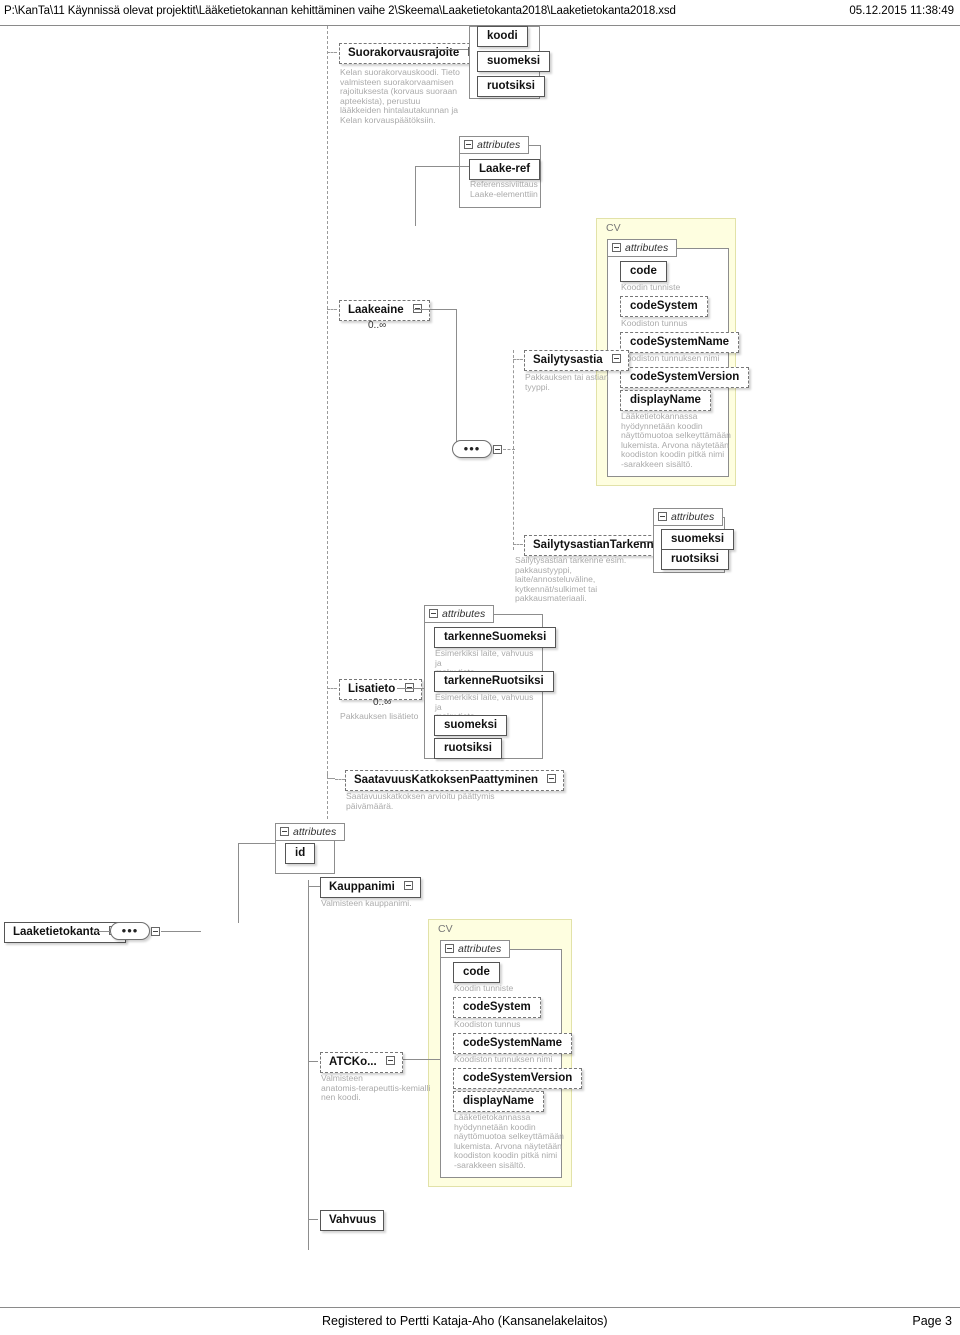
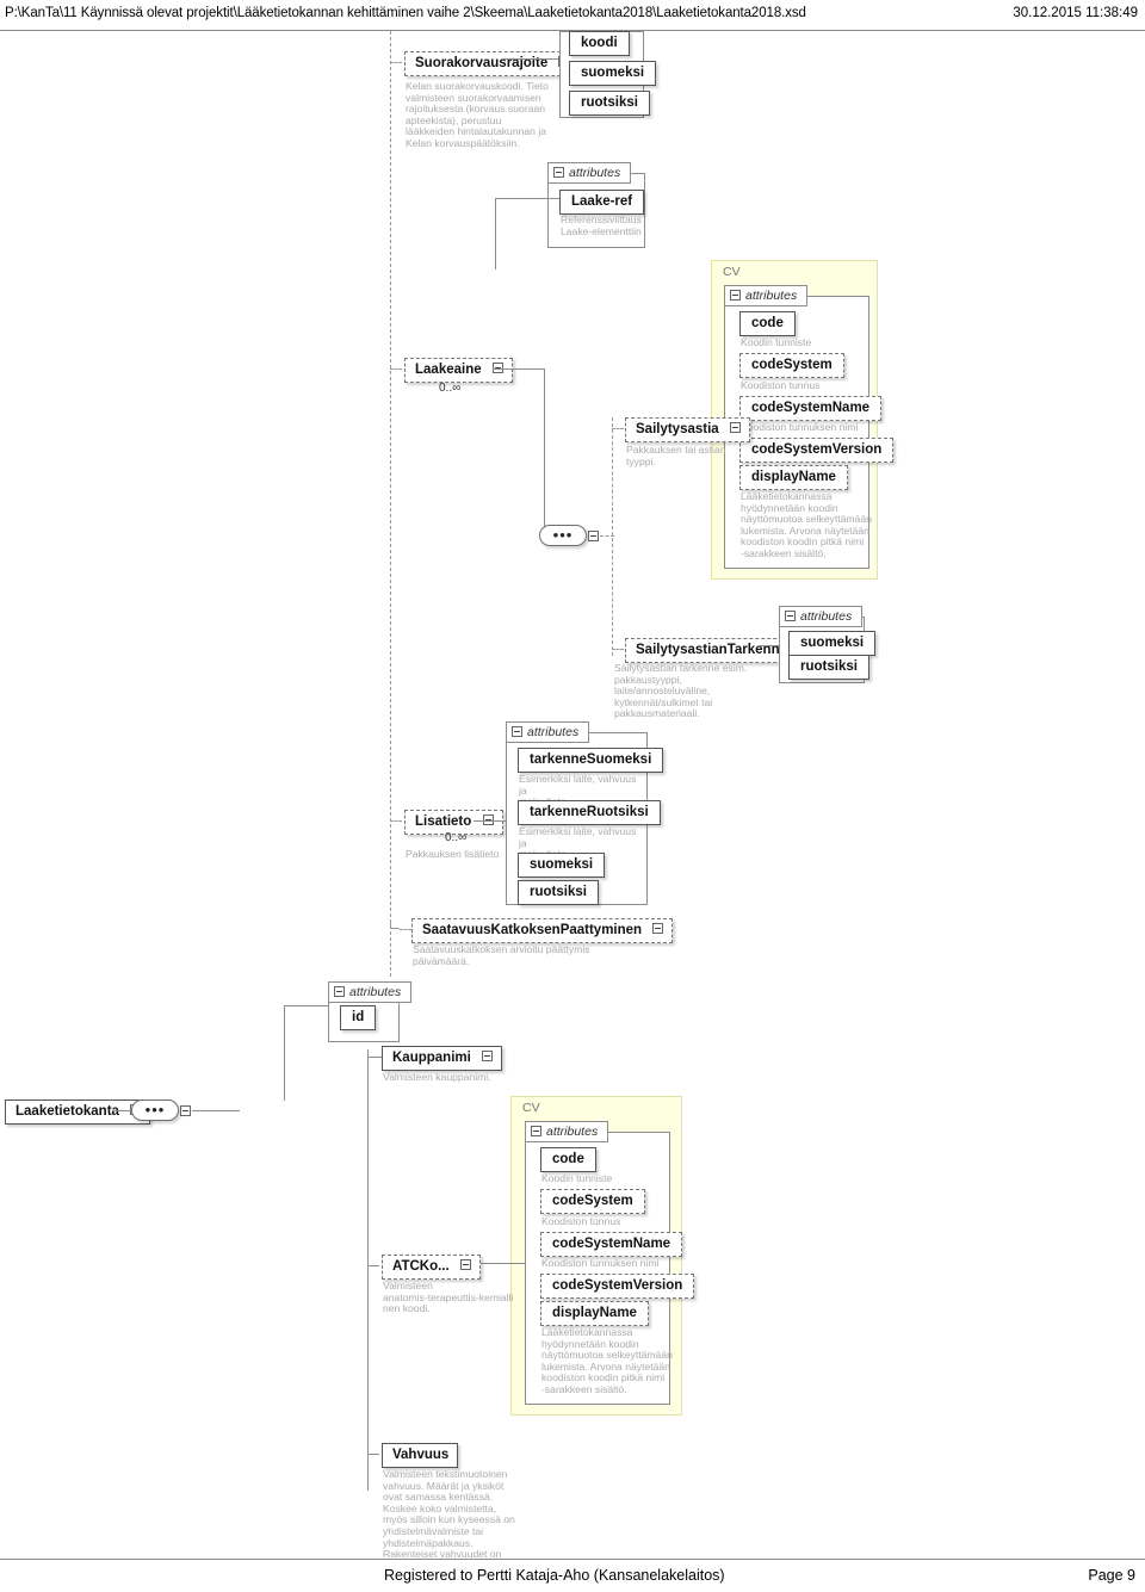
  P:\KanTa\11 Käynnissä olevat projektit\Lääketietokannan kehittäminen vaihe 2\Skeema\Laaketietokanta2018\Laaketietokanta2018.xsd
- 05.12.2015 11:38:49
+ 30.12.2015 11:38:49
  Suorakorvausrajoite
  Kelan suorakorvauskoodi. Tieto
  valmisteen suorakorvaamisen
  rajoituksesta (korvaus suoraan
  apteekista), perustuu
  lääkkeiden hintalautakunnan ja
  Kelan korvauspäätöksiin.
  koodi
  suomeksi
  ruotsiksi
  attributes
  Laake-ref
  Referenssiviittaus
  Laake-elementtiin
  CV
  attributes
  code
  Koodin tunniste
  codeSystem
  Koodiston tunnus
  codeSystemName
  oodiston tunnuksen nimi
  codeSystemVersion
  displayName
  Lääketietokannassa
  hyödynnetään koodin
  näyttömuotoa selkeyttämään
  lukemista. Arvona näytetään
  koodiston koodin pitkä nimi
  -sarakkeen sisältö.
  Laakeaine
  0..∞
  •••
  Sailytysastia
  Pakkauksen tai astian
  tyyppi.
  SailytysastianTarkenn
  Säilytysastian tarkenne esim.
  pakkaustyyppi,
  laite/annosteluväline,
  kytkennät/sulkimet tai
  pakkausmateriaali.
  attributes
  suomeksi
  ruotsiksi
  Lisatieto
  0..∞
  Pakkauksen lisätieto
  attributes
  tarkenneSuomeksi
  Esimerkiksi laite, vahvuus ja
  tarkenneRuotsiksi
  Esimerkiksi laite, vahvuus ja
  suomeksi
  ruotsiksi
  SaatavuusKatkoksenPaattyminen
  Saatavuuskatkoksen arvioitu päättymis
  päivämäärä.
  attributes
  id
  Kauppanimi
  Valmisteen kauppanimi.
  Laaketietokanta
  •••
  CV
  attributes
  code
  Koodin tunniste
  codeSystem
  Koodiston tunnus
  codeSystemName
  Koodiston tunnuksen nimi
  codeSystemVersion
  displayName
  Lääketietokannassa
  hyödynnetään koodin
  näyttömuotoa selkeyttämään
  lukemista. Arvona näytetään
  koodiston koodin pitkä nimi
  -sarakkeen sisältö.
  ATCKo...
  Valmisteen
  anatomis-terapeuttis-kemialli
  nen koodi.
  Vahvuus
+ Valmisteen tekstimuotoinen
+ vahvuus. Määrät ja yksiköt
+ ovat samassa kentässä.
+ Koskee koko valmistetta,
+ myös silloin kun kyseessä on
+ yhdistelmävalmiste tai
+ yhdistelmäpakkaus.
+ Rakenteiset vahvuudet on
  Registered to Pertti Kataja-Aho (Kansanelakelaitos)
- Page 3
+ Page 9
